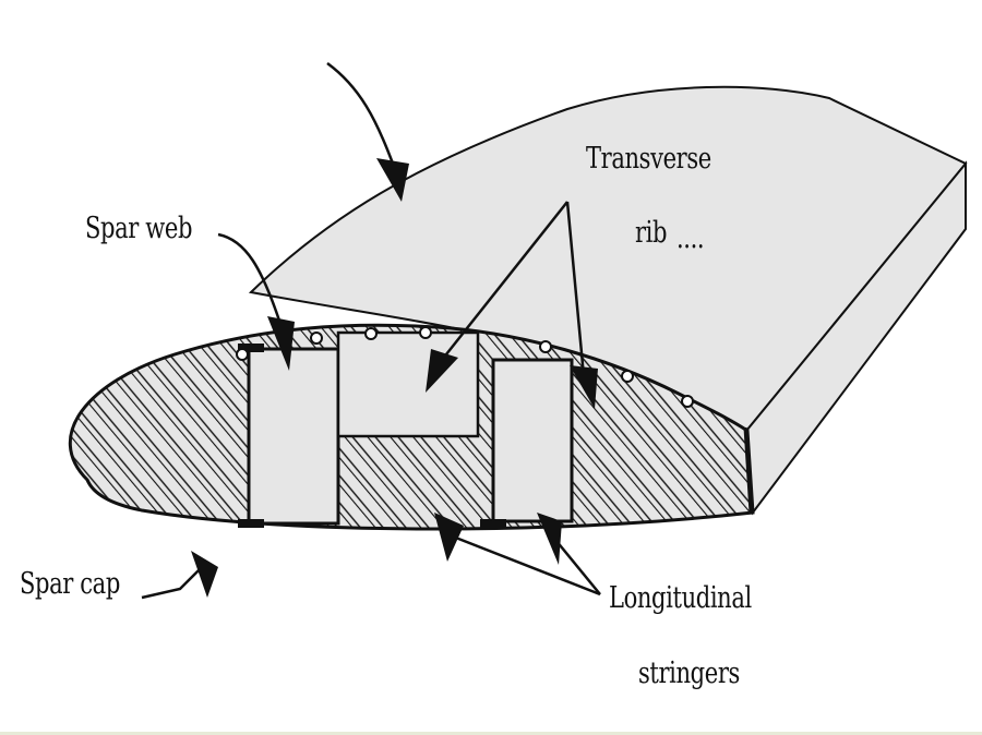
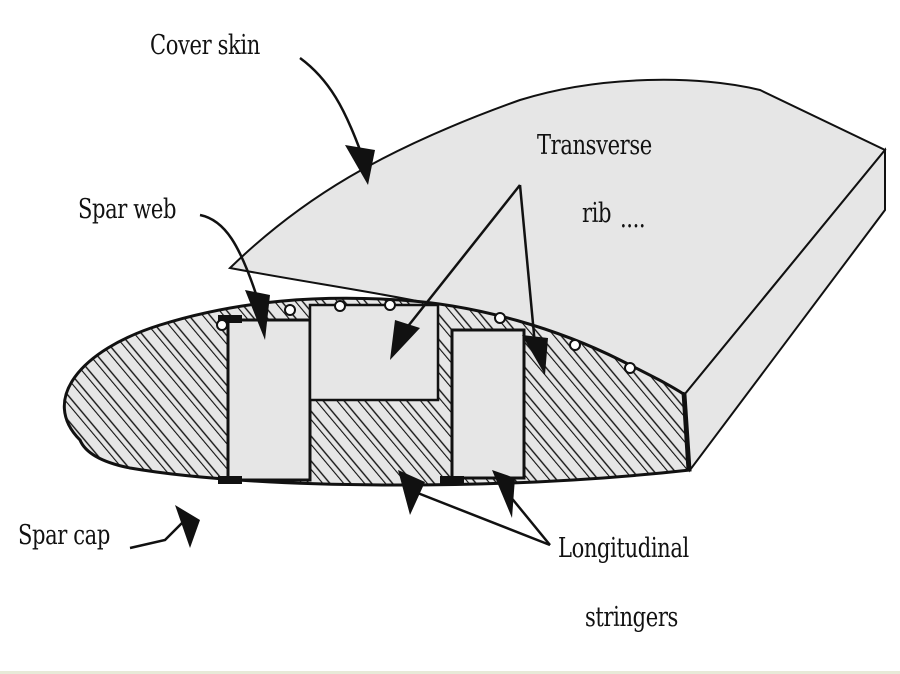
+ Cover skin
  Transverse
  rib
  ....
  Spar web
  Spar cap
  Longitudinal
  stringers
